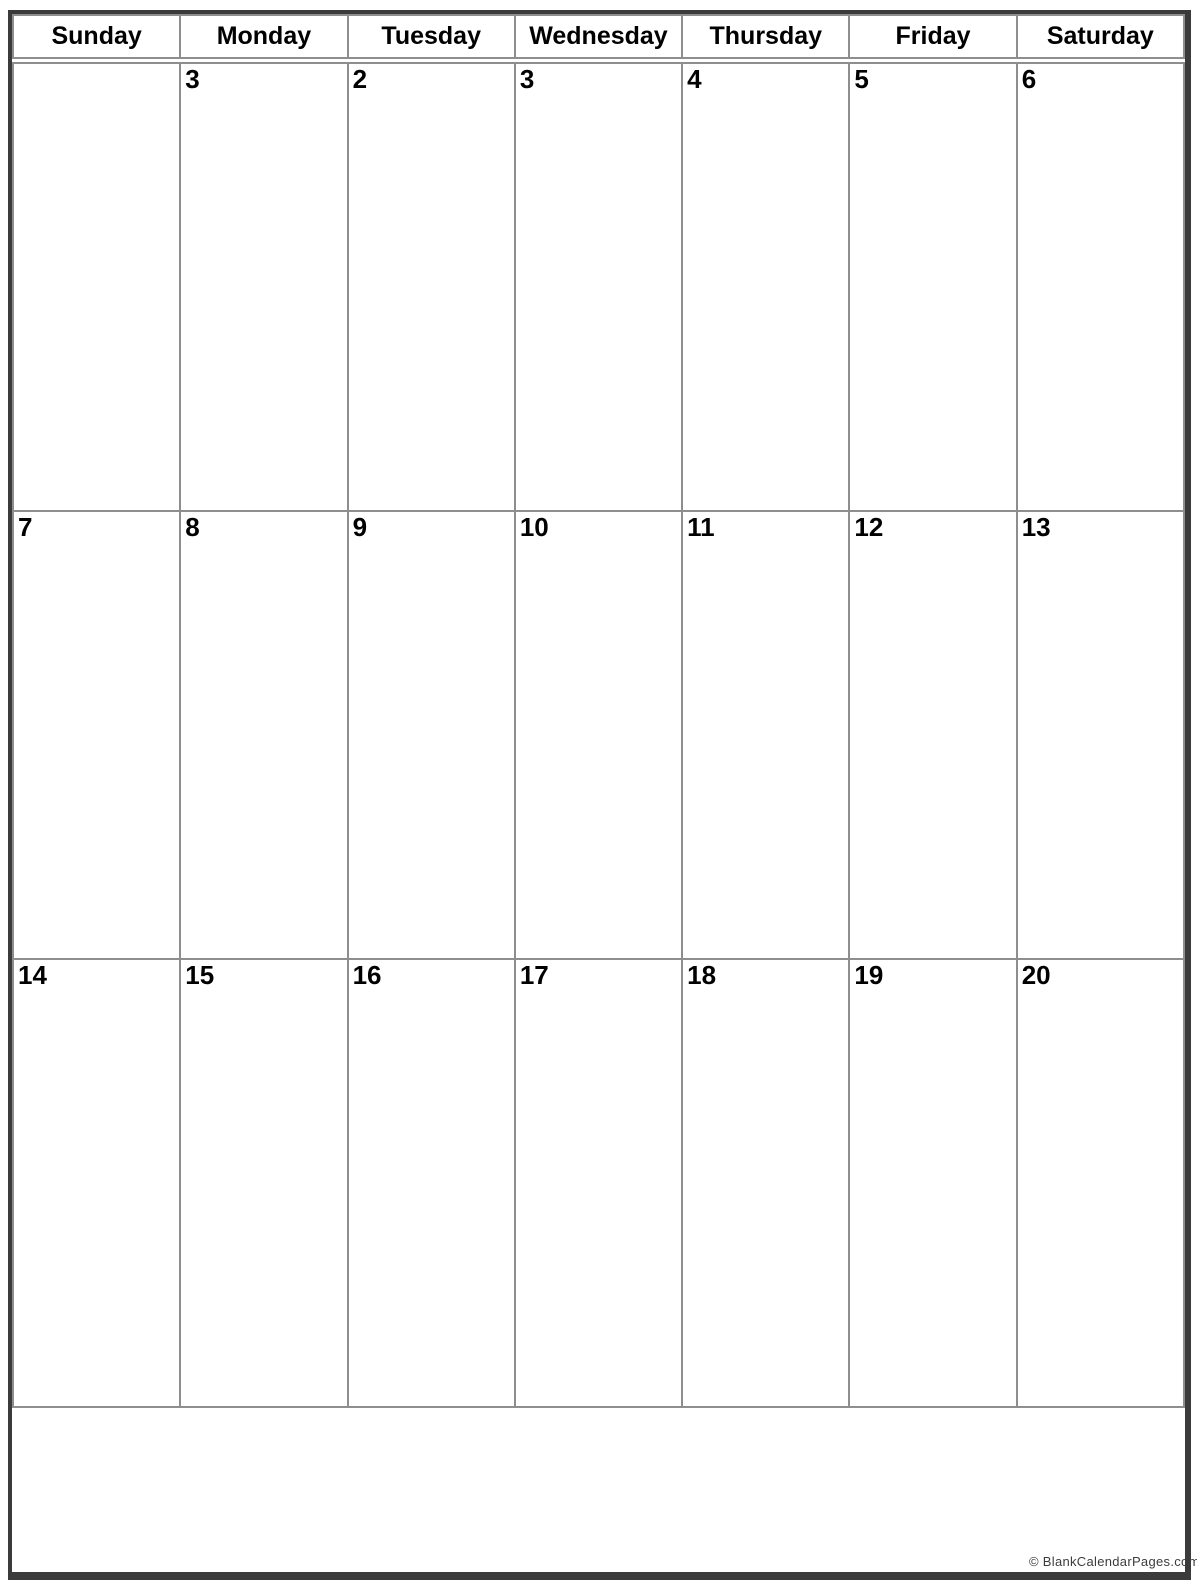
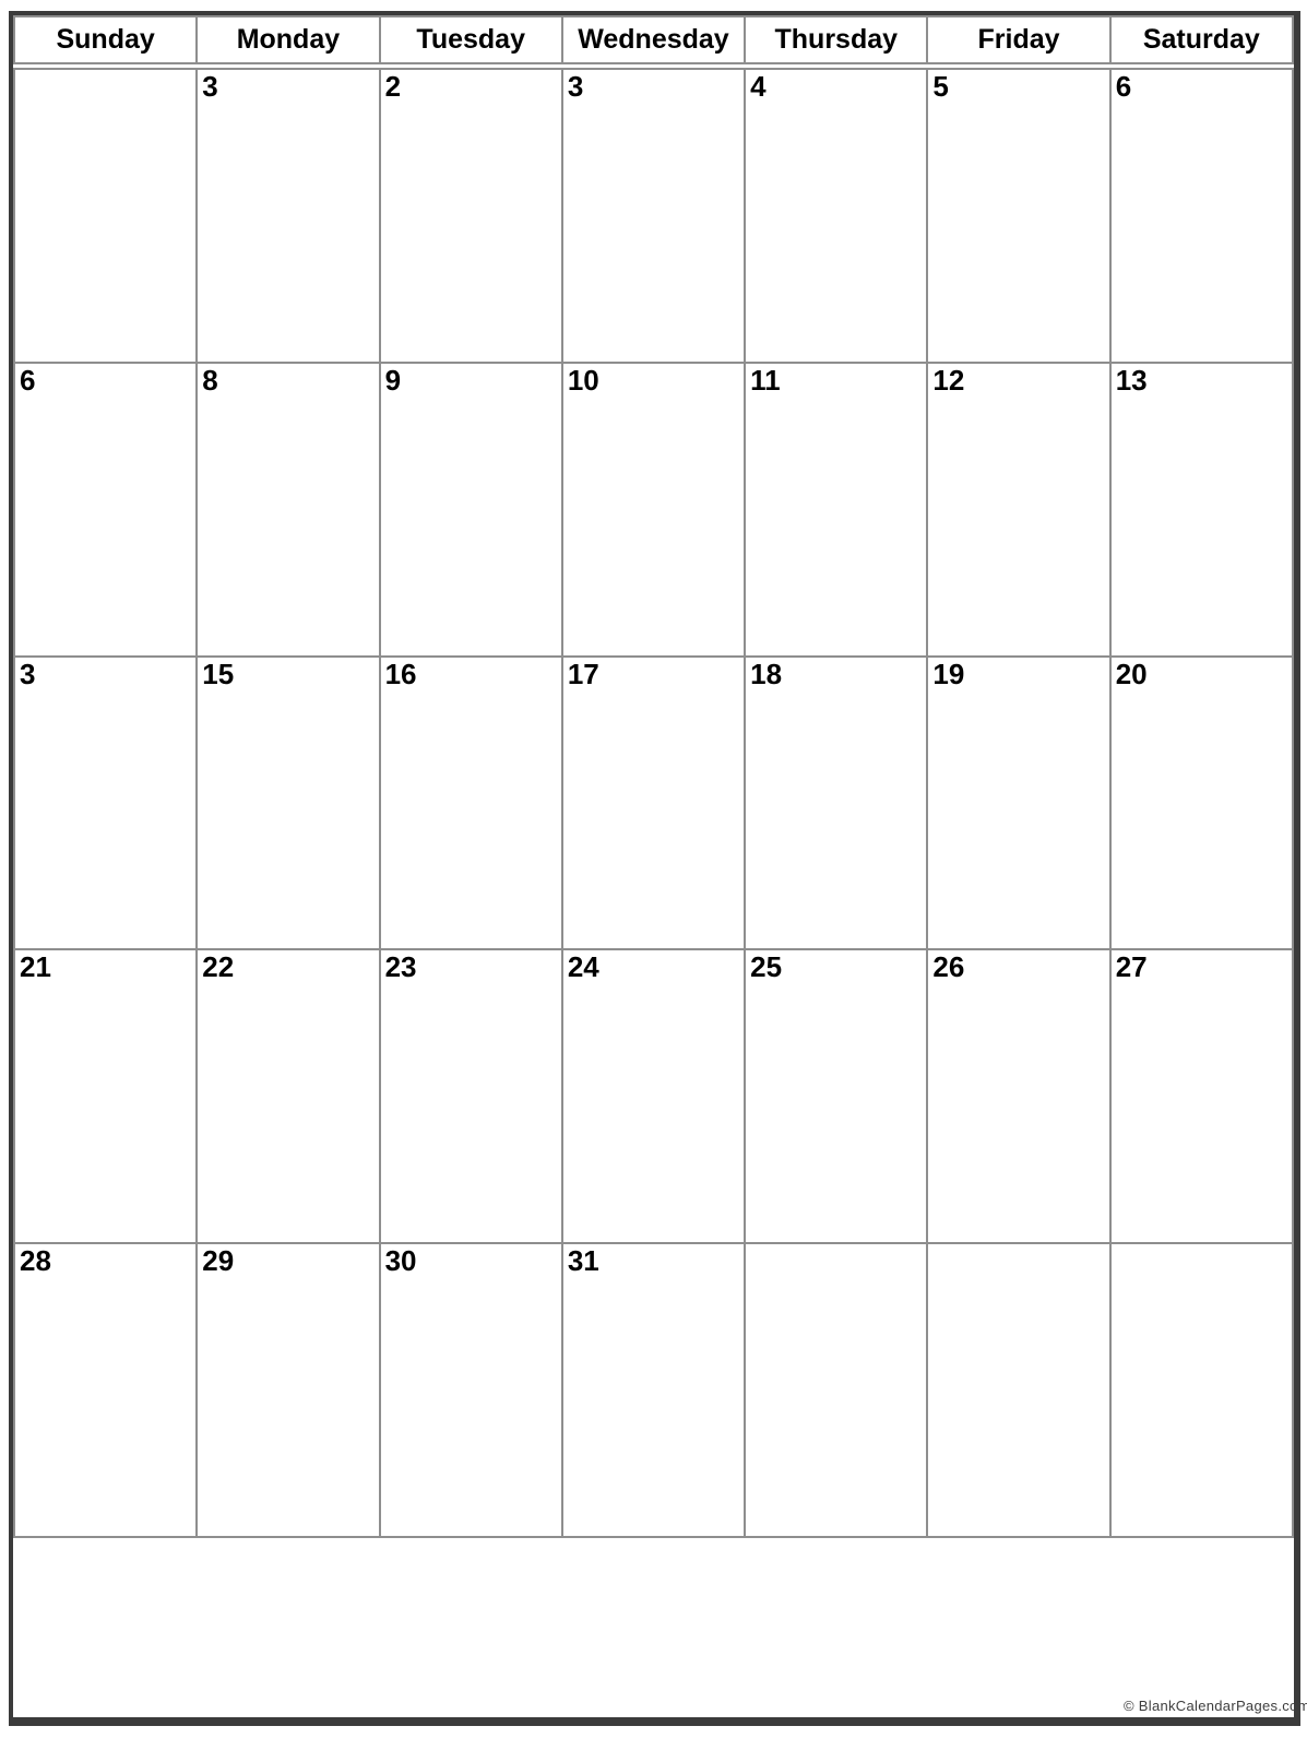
  Sunday	Monday	Tuesday	Wednesday	Thursday	Friday	Saturday
  	3	2	3	4	5	6
- 7	8	9	10	11	12	13
+ 6	8	9	10	11	12	13
- 14	15	16	17	18	19	20
+ 3	15	16	17	18	19	20
+ 21	22	23	24	25	26	27
+ 28	29	30	31
  © BlankCalendarPages.com
